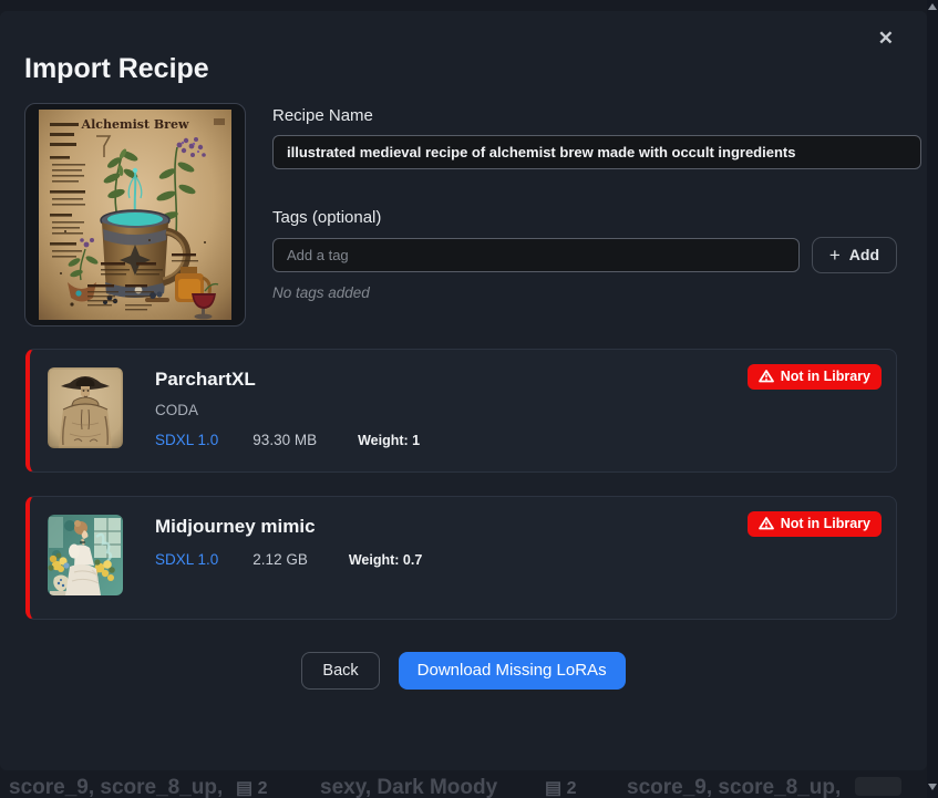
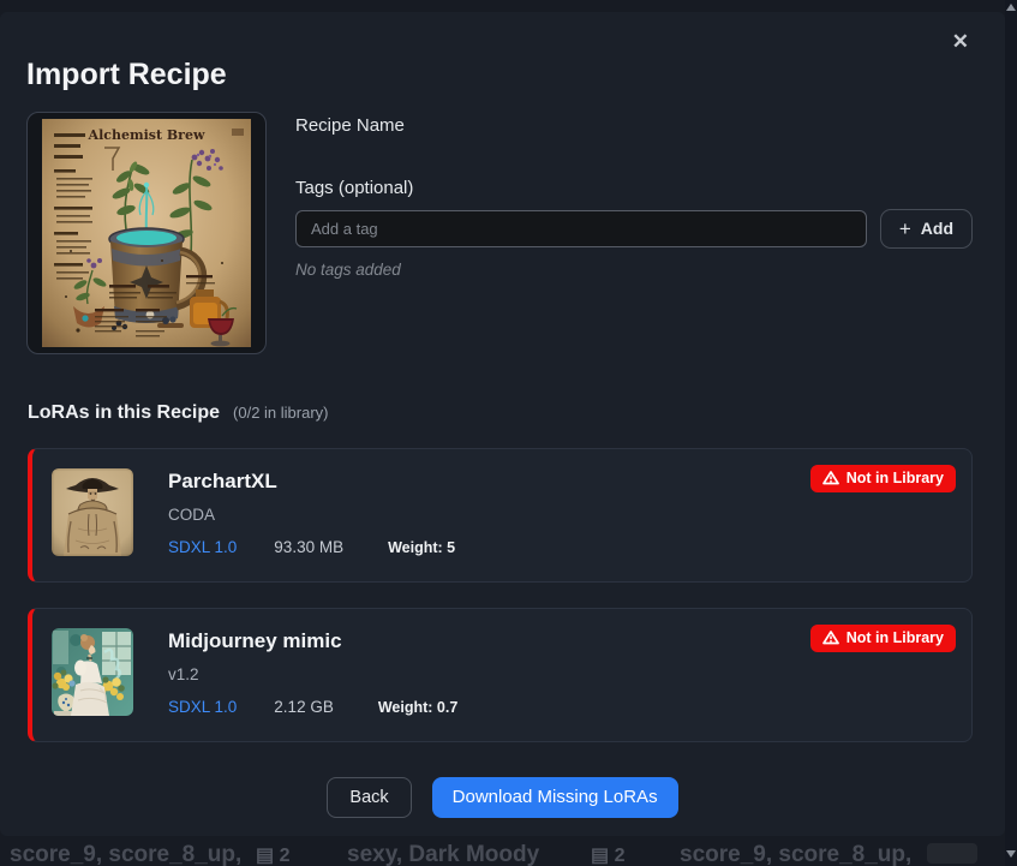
  score_9, score_8_up,
  ▤ 2
  sexy, Dark Moody
  ▤ 2
  score_9, score_8_up,
  ✕
  Import Recipe
  Alchemist Brew
  Recipe Name
- illustrated medieval recipe of alchemist brew made with occult ingredients
  Tags (optional)
  Add a tag
  +
  Add
  No tags added
+ LoRAs in this Recipe
+ (0/2 in library)
  ParchartXL
  CODA
  SDXL 1.0
  93.30 MB
- Weight: 1
+ Weight: 5
  Not in Library
  Midjourney mimic
+ v1.2
  SDXL 1.0
  2.12 GB
  Weight: 0.7
  Not in Library
  Back
  Download Missing LoRAs
